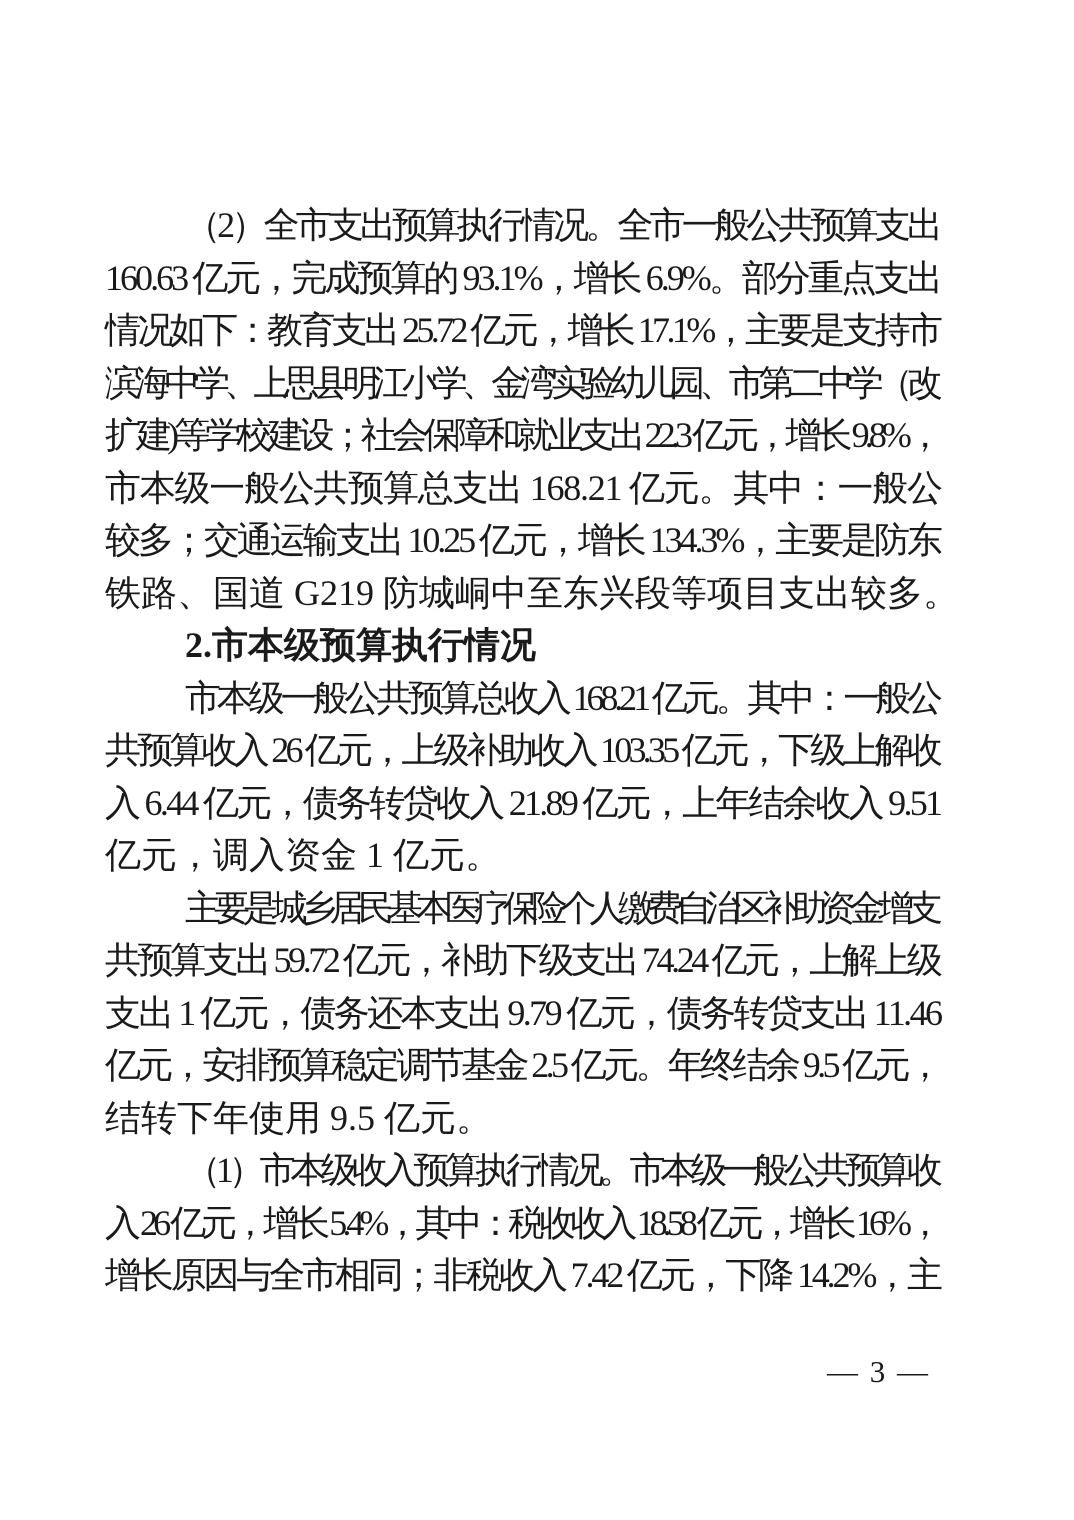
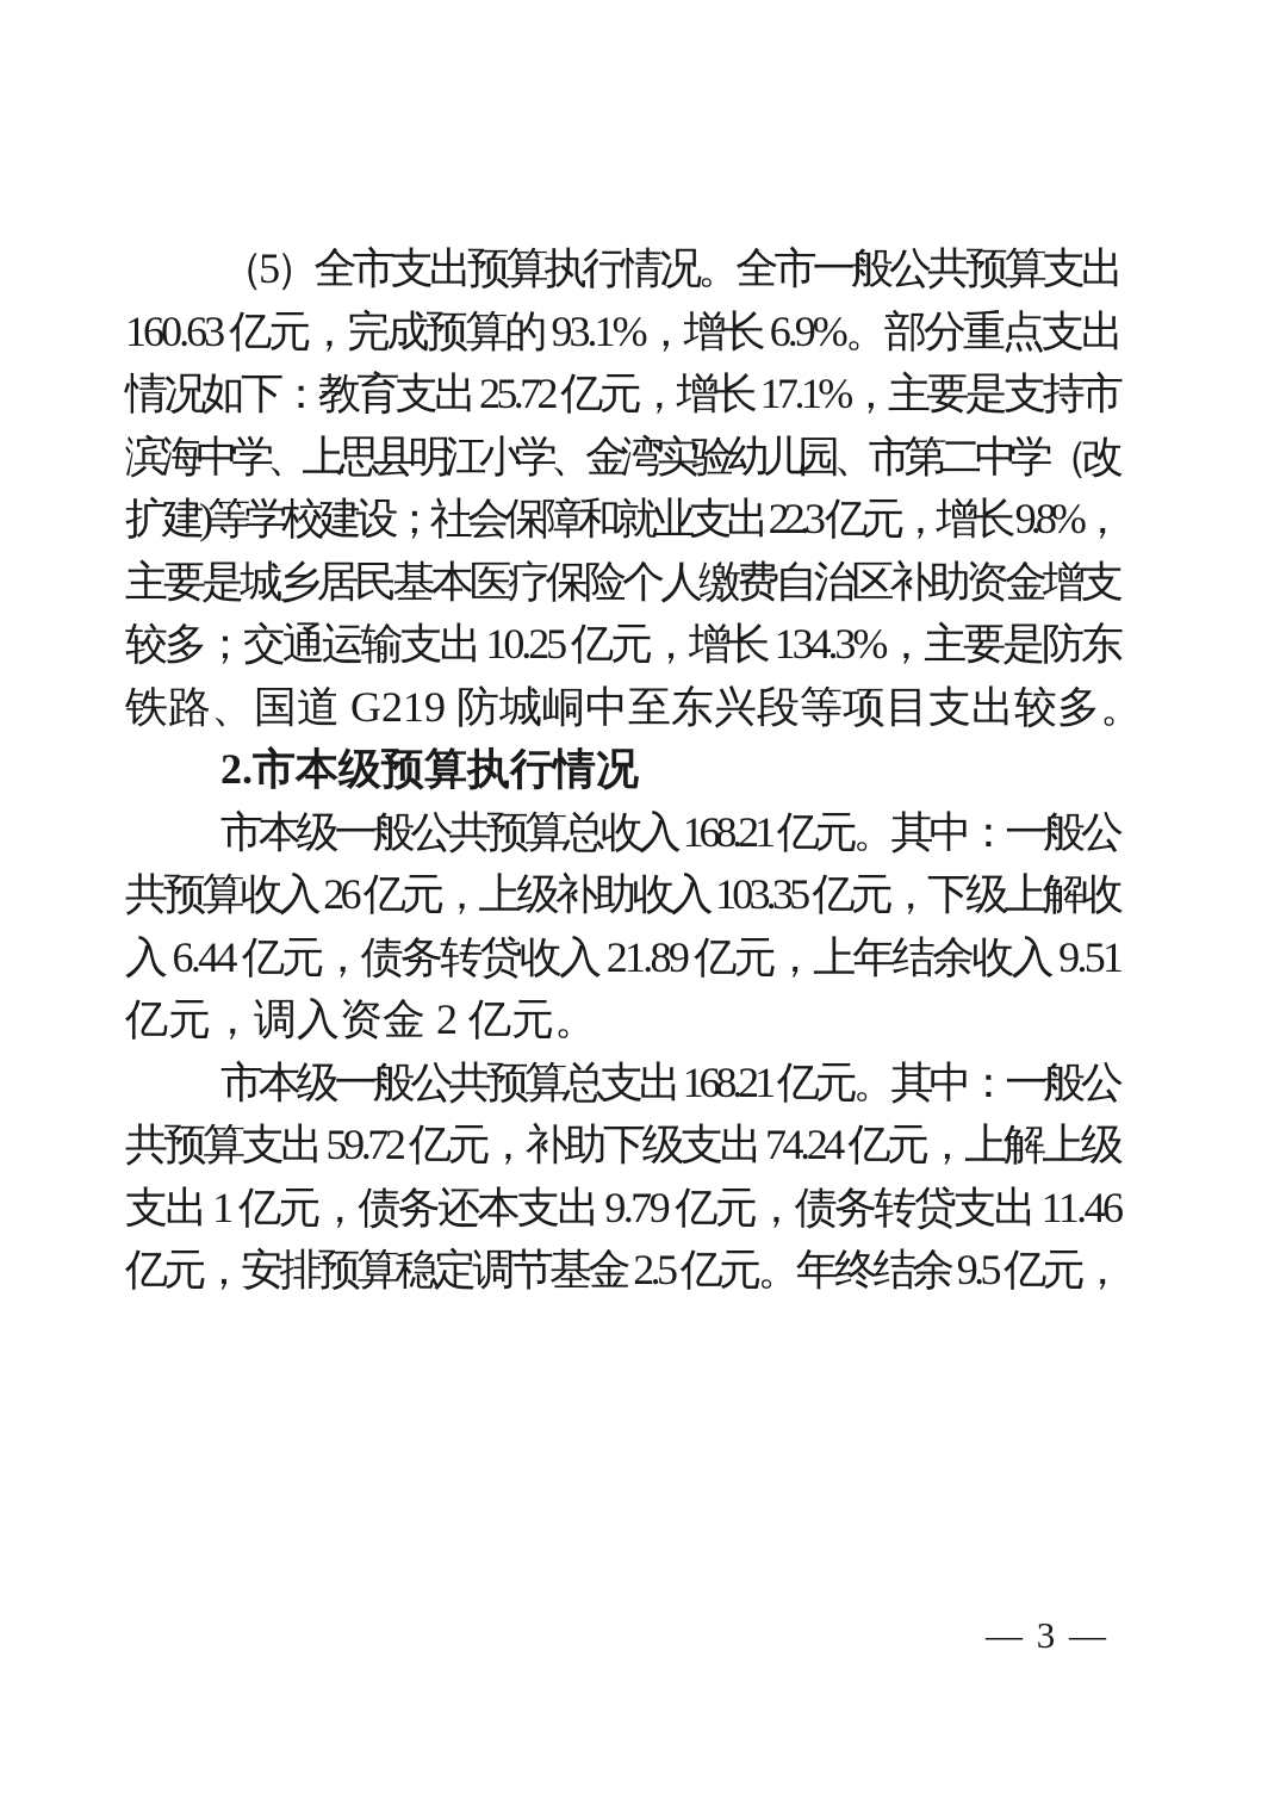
- （2）全市支出预算执行情况。全市一般公共预算支出
+ （5）全市支出预算执行情况。全市一般公共预算支出
  160.63 亿元，完成预算的 93.1%，增长 6.9%。部分重点支出
  情况如下：教育支出 25.72 亿元，增长 17.1%，主要是支持市
  滨海中学、上思县明江小学、金湾实验幼儿园、市第二中学（改
  扩建)等学校建设；社会保障和就业支出 22.3 亿元，增长 9.8%，
- 市本级一般公共预算总支出 168.21 亿元。其中：一般公
+ 主要是城乡居民基本医疗保险个人缴费自治区补助资金增支
  较多；交通运输支出 10.25 亿元，增长 134.3%，主要是防东
  铁路、国道 G219 防城峒中至东兴段等项目支出较多。
  2.市本级预算执行情况
  市本级一般公共预算总收入 168.21 亿元。其中：一般公
  共预算收入 26 亿元，上级补助收入 103.35 亿元，下级上解收
  入 6.44 亿元，债务转贷收入 21.89 亿元，上年结余收入 9.51
- 亿元，调入资金 1 亿元。
+ 亿元，调入资金 2 亿元。
- 主要是城乡居民基本医疗保险个人缴费自治区补助资金增支
+ 市本级一般公共预算总支出 168.21 亿元。其中：一般公
  共预算支出 59.72 亿元，补助下级支出 74.24 亿元，上解上级
  支出 1 亿元，债务还本支出 9.79 亿元，债务转贷支出 11.46
  亿元，安排预算稳定调节基金 2.5 亿元。年终结余 9.5 亿元，
- 结转下年使用 9.5 亿元。
- （1）市本级收入预算执行情况。市本级一般公共预算收
- 入 26 亿元，增长 5.4%，其中：税收收入 18.58 亿元，增长 16%，
- 增长原因与全市相同；非税收入 7.42 亿元，下降 14.2%，主
  — 3 —
